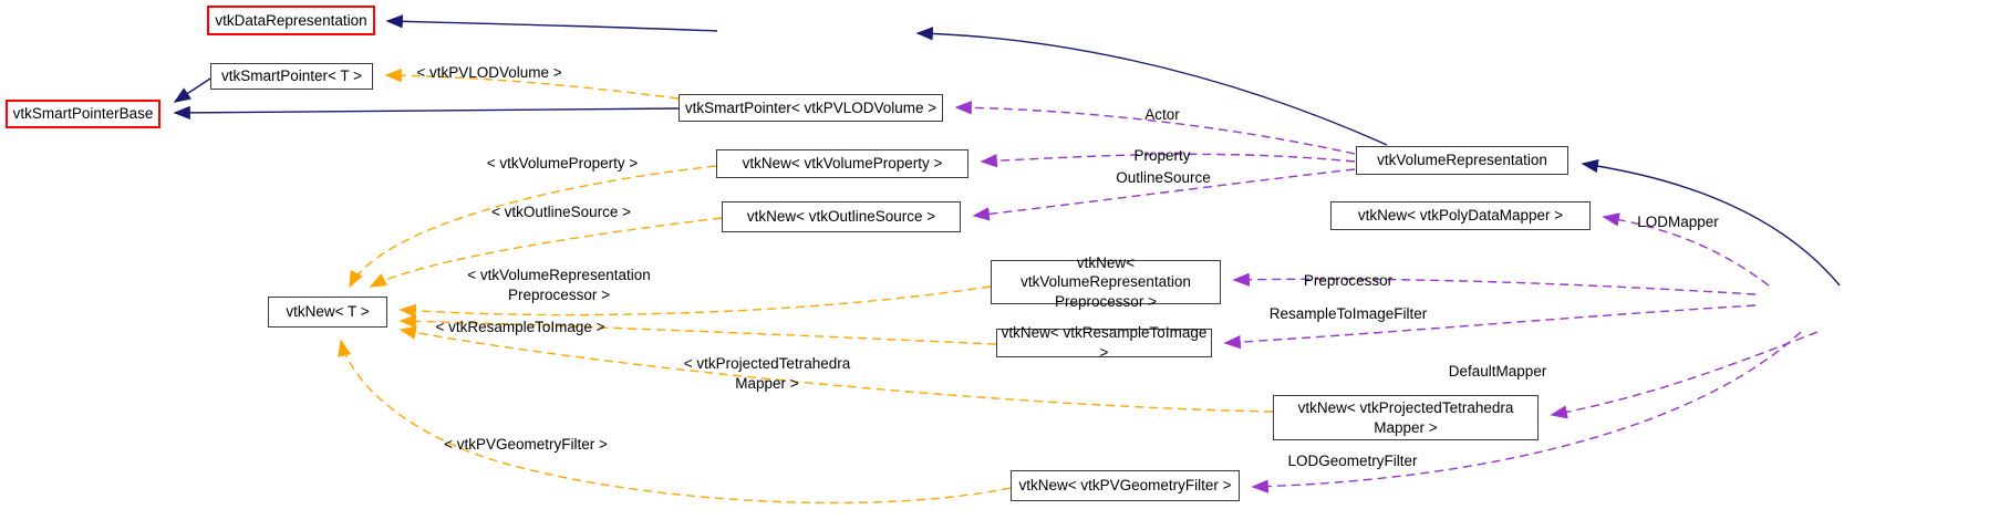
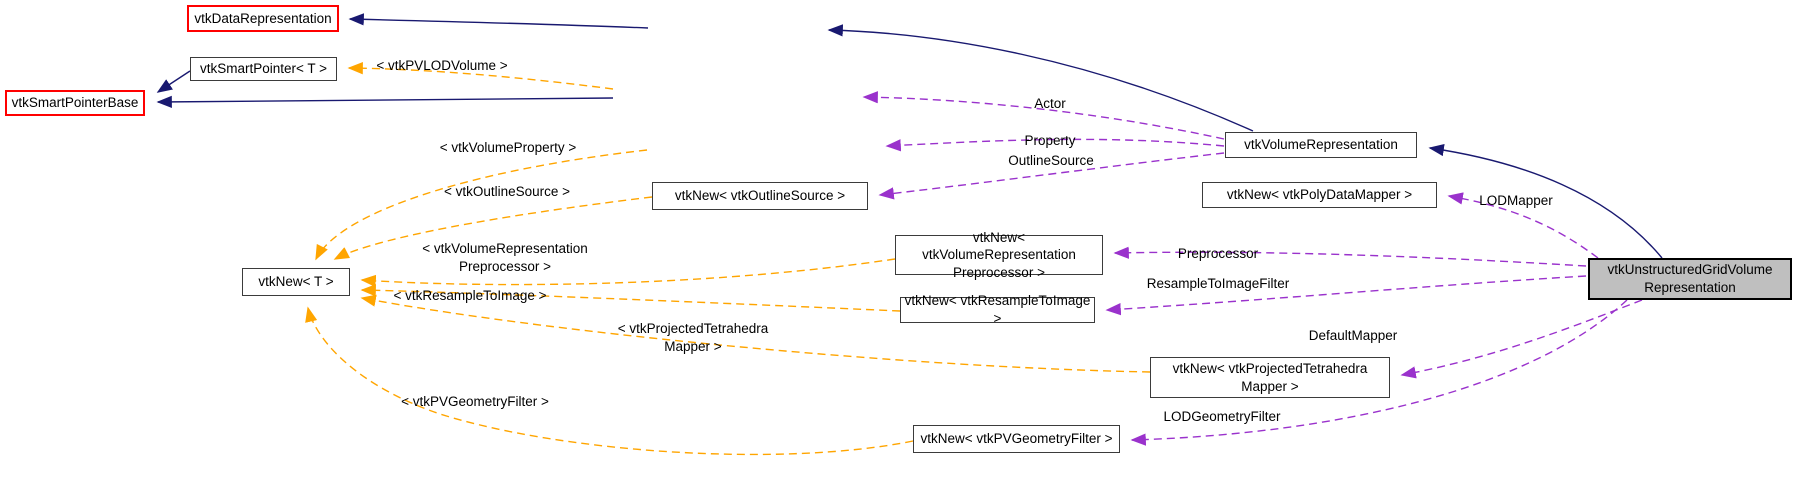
  vtkDataRepresentation
  vtkSmartPointer< T >
  vtkSmartPointerBase
- vtkSmartPointer< vtkPVLODVolume >
- vtkNew< vtkVolumeProperty >
  vtkNew< vtkOutlineSource >
  vtkNew< T >
  vtkNew< vtkVolumeRepresentation
  Preprocessor >
  vtkNew< vtkResampleToImage >
  vtkNew< vtkPolyDataMapper >
  vtkNew< vtkProjectedTetrahedra
  Mapper >
  vtkNew< vtkPVGeometryFilter >
  vtkVolumeRepresentation
+ vtkUnstructuredGridVolume
+ Representation
  Actor
  Property
  OutlineSource
  LODMapper
  Preprocessor
  ResampleToImageFilter
  DefaultMapper
  LODGeometryFilter
  < vtkPVLODVolume >
  < vtkVolumeProperty >
  < vtkOutlineSource >
  < vtkVolumeRepresentation
  Preprocessor >
  < vtkResampleToImage >
  < vtkProjectedTetrahedra
  Mapper >
  < vtkPVGeometryFilter >
